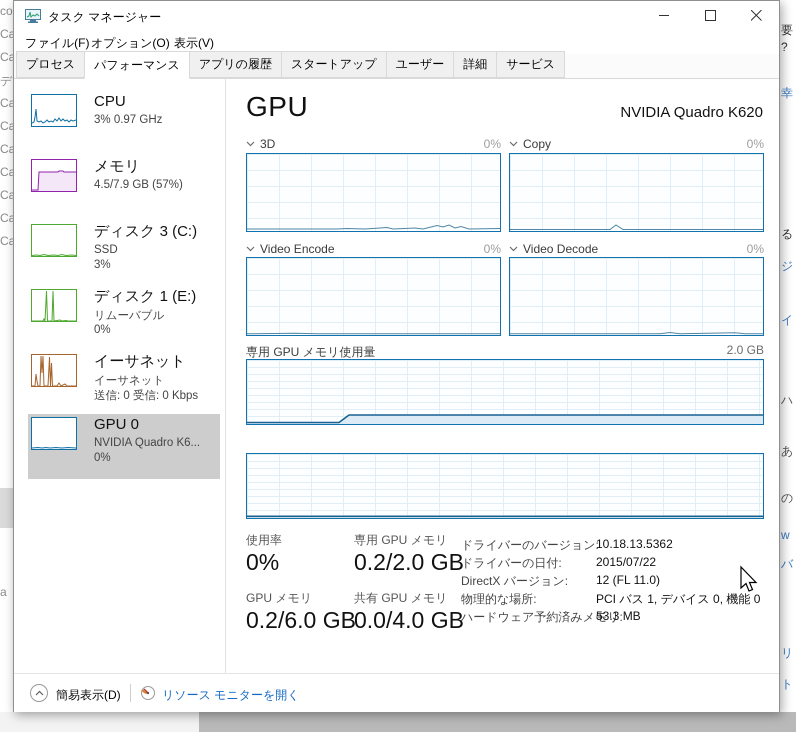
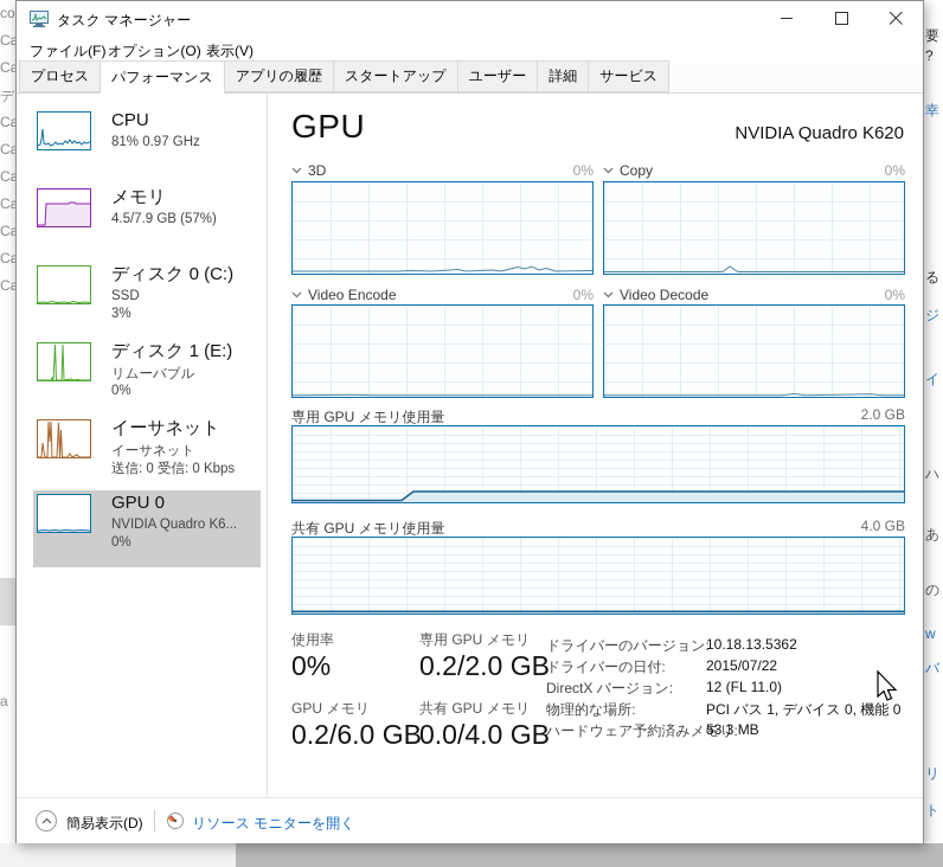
  co
  Ca
  Ca
  デ
  Ca
  Ca
  Ca
  Ca
  Ca
  Ca
  Ca
  a
  要
  ?
  幸
  る
  ジ
  イ
  ハ
  あ
  の
  w
  バ
  リ
  ト
  タスク マネージャー
  ファイル(F)
  オプション(O)
  表示(V)
  プロセス
  パフォーマンス
  アプリの履歴
  スタートアップ
  ユーザー
  詳細
  サービス
  CPU
- 3% 0.97 GHz
+ 81% 0.97 GHz
  メモリ
  4.5/7.9 GB (57%)
- ディスク 3 (C:)
+ ディスク 0 (C:)
  SSD
  3%
  ディスク 1 (E:)
  リムーバブル
  0%
  イーサネット
  イーサネット
  送信: 0 受信: 0 Kbps
  GPU 0
  NVIDIA Quadro K6...
  0%
  GPU
  NVIDIA Quadro K620
  3D
  0%
  Copy
  0%
  Video Encode
  0%
  Video Decode
  0%
  専用 GPU メモリ使用量
  2.0 GB
+ 共有 GPU メモリ使用量
+ 4.0 GB
  使用率
  0%
  専用 GPU メモリ
  0.2/2.0 GB
  GPU メモリ
  0.2/6.0 GB
  共有 GPU メモリ
  0.0/4.0 GB
  ドライバーのバージョン:
  10.18.13.5362
  ドライバーの日付:
  2015/07/22
  DirectX バージョン:
  12 (FL 11.0)
  物理的な場所:
  PCI バス 1, デバイス 0, 機能 0
  ハードウェア予約済みメモリ:
  53.3 MB
  簡易表示(D)
  リソース モニターを開く
